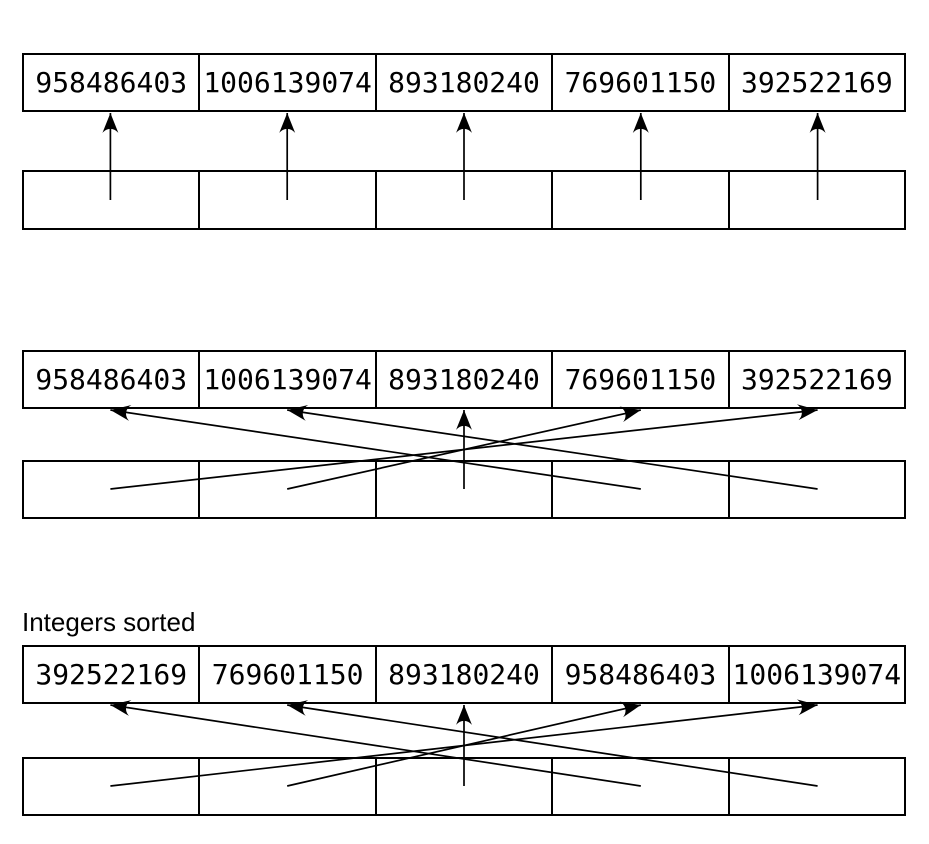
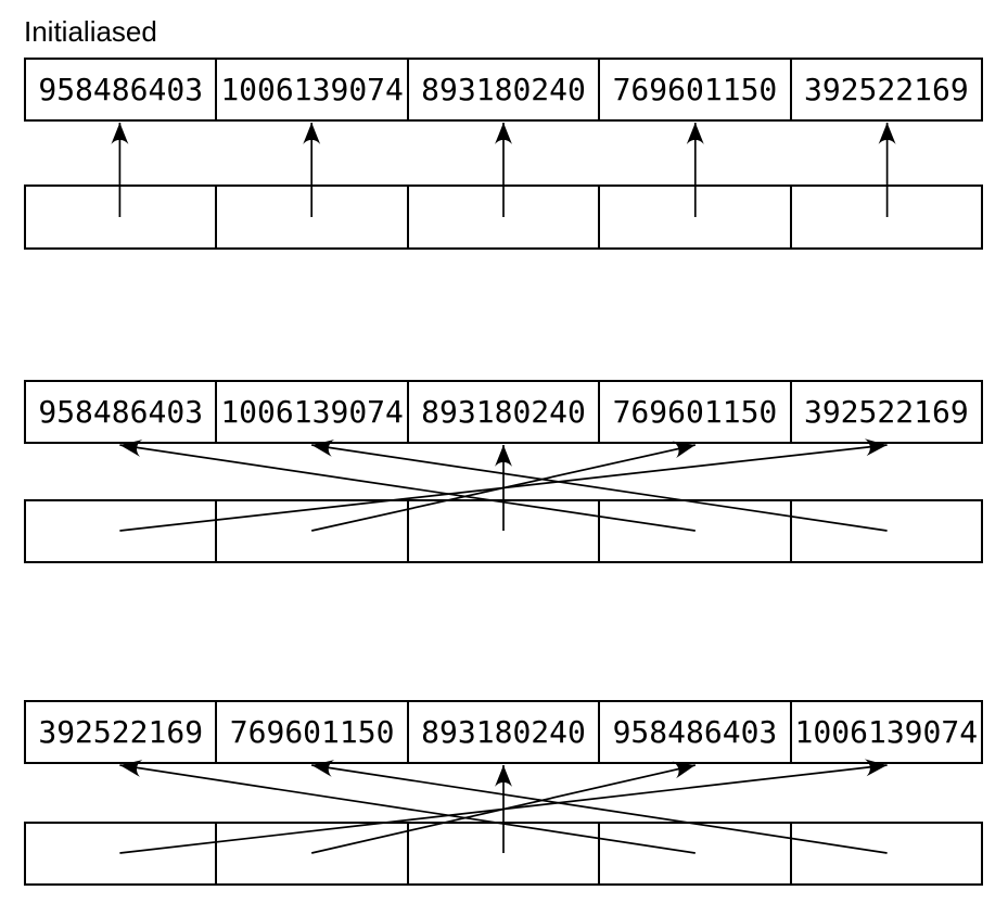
+ Initialiased
  958486403
  1006139074
  893180240
  769601150
  392522169
  958486403
  1006139074
  893180240
  769601150
  392522169
- Integers sorted
  392522169
  769601150
  893180240
  958486403
  1006139074
